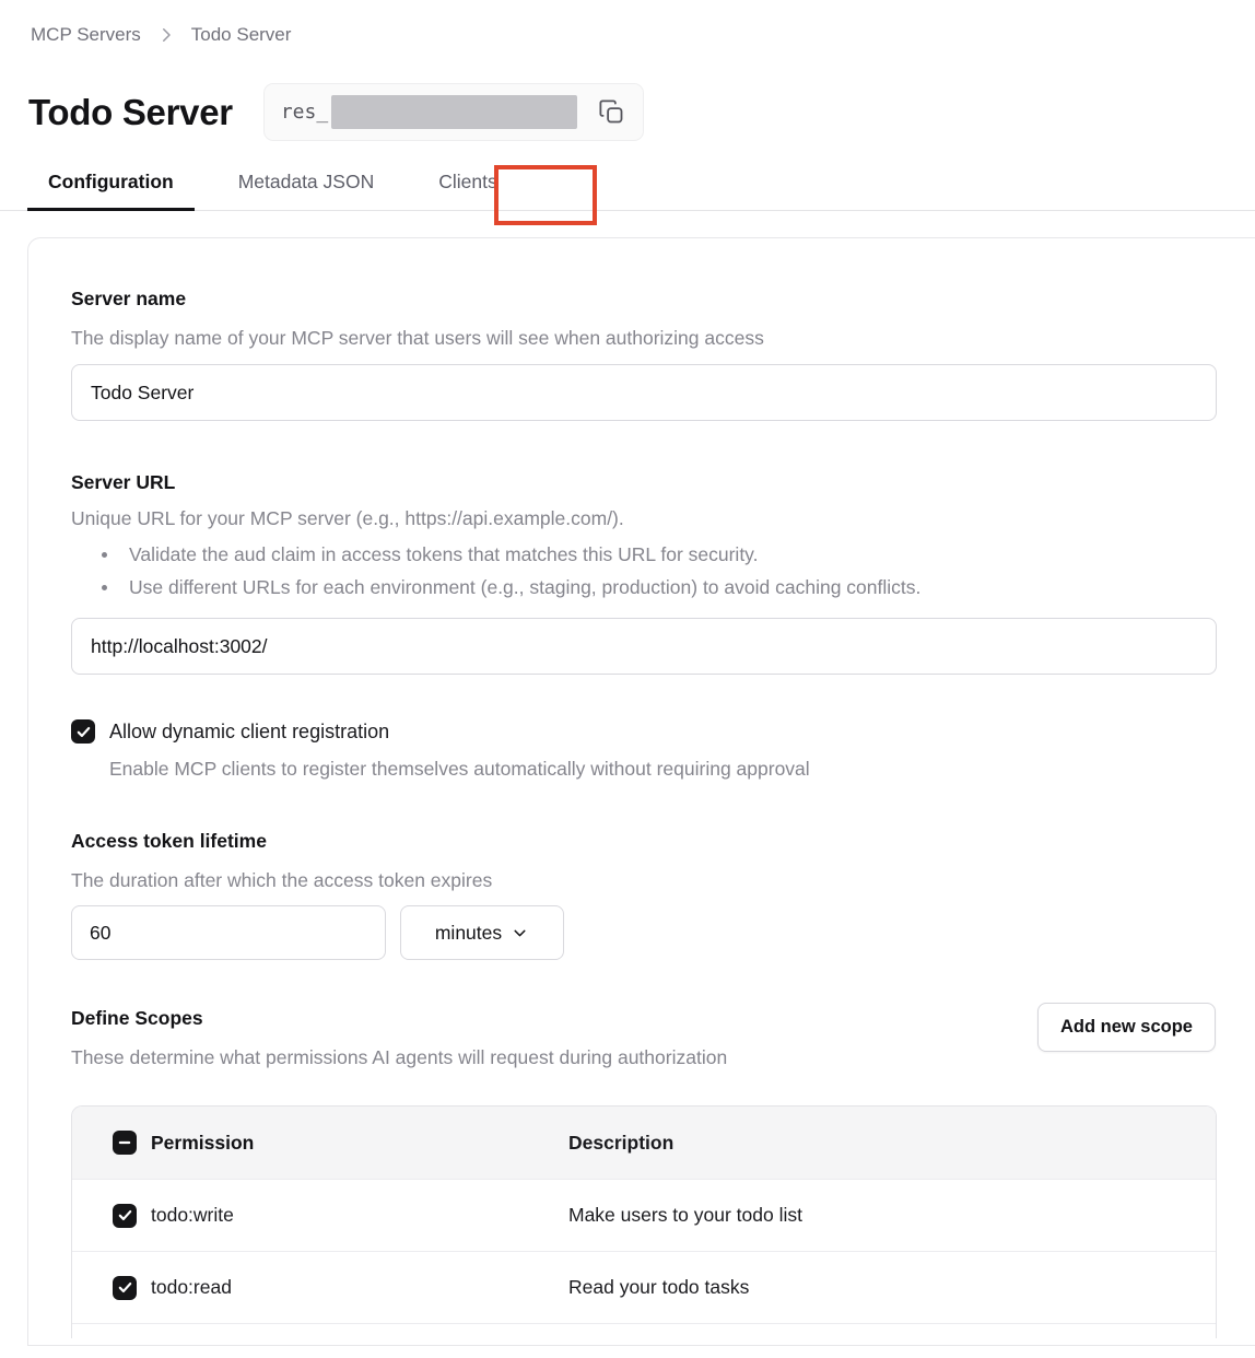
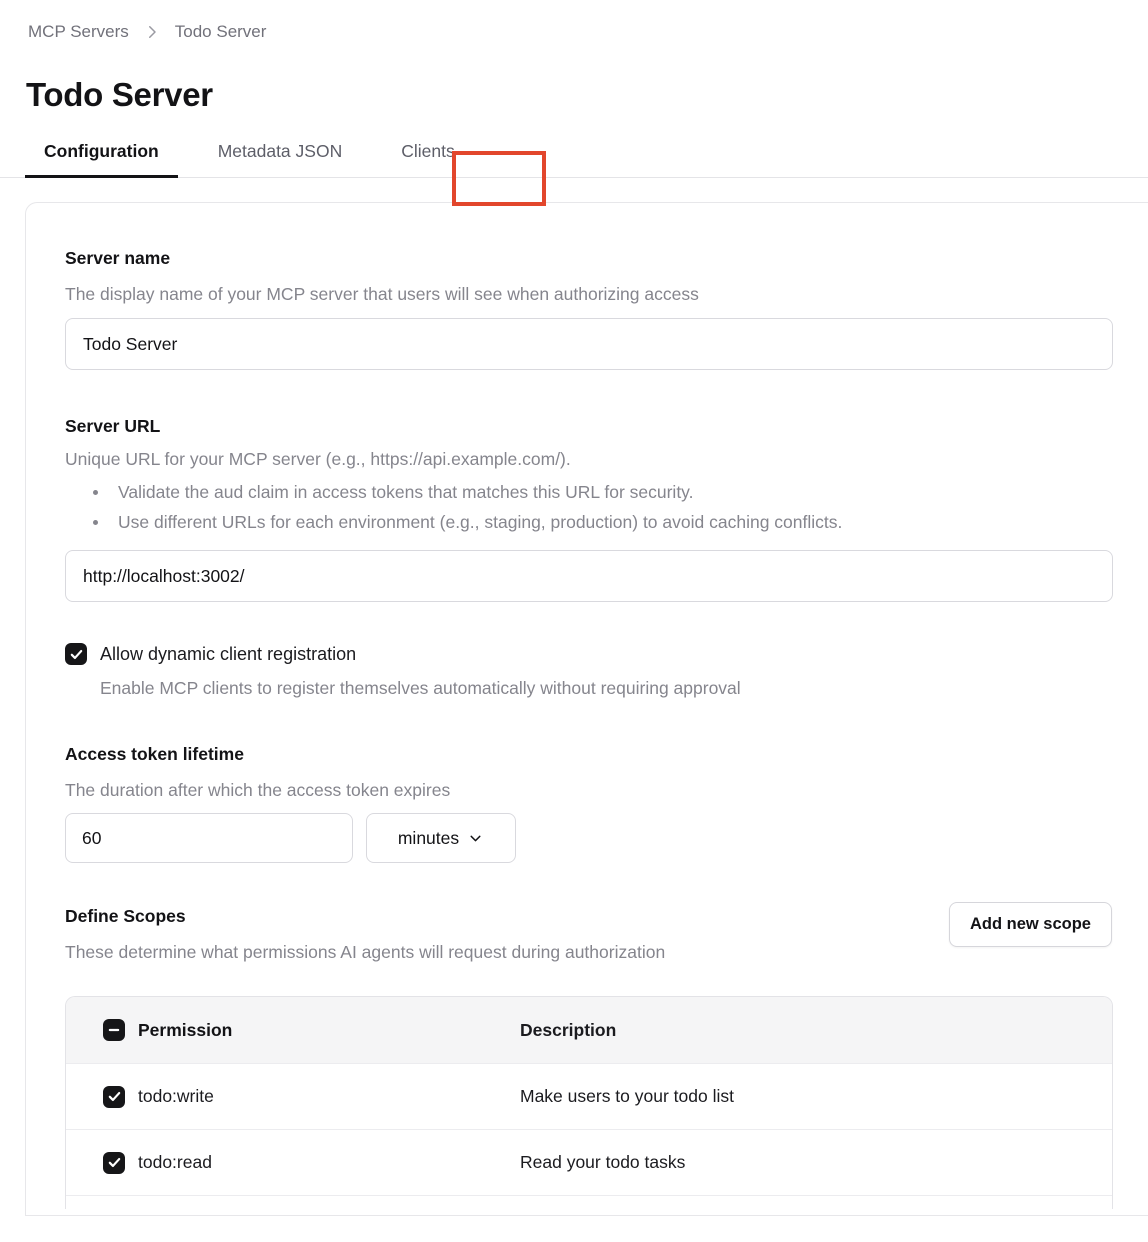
  MCP Servers
  Todo Server
  Todo Server
- res_
  Configuration
  Metadata JSON
  Clients
  Server name
  The display name of your MCP server that users will see when authorizing access
  Todo Server
  Server URL
  Unique URL for your MCP server (e.g., https://api.example.com/).
  Validate the aud claim in access tokens that matches this URL for security.
  Use different URLs for each environment (e.g., staging, production) to avoid caching conflicts.
  http://localhost:3002/
  Allow dynamic client registration
  Enable MCP clients to register themselves automatically without requiring approval
  Access token lifetime
  The duration after which the access token expires
  60
  minutes
  Define Scopes
  These determine what permissions AI agents will request during authorization
  Add new scope
  Permission
  Description
  todo:write
  Make users to your todo list
  todo:read
  Read your todo tasks
